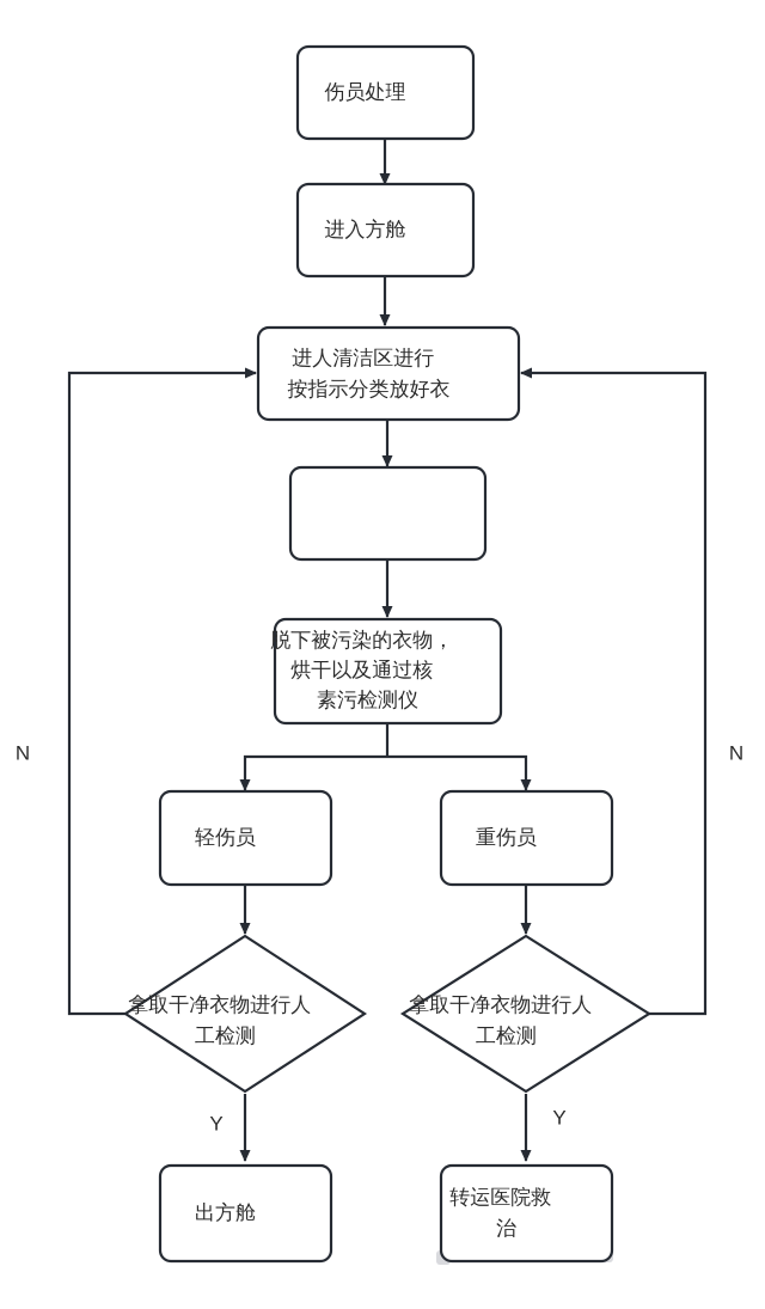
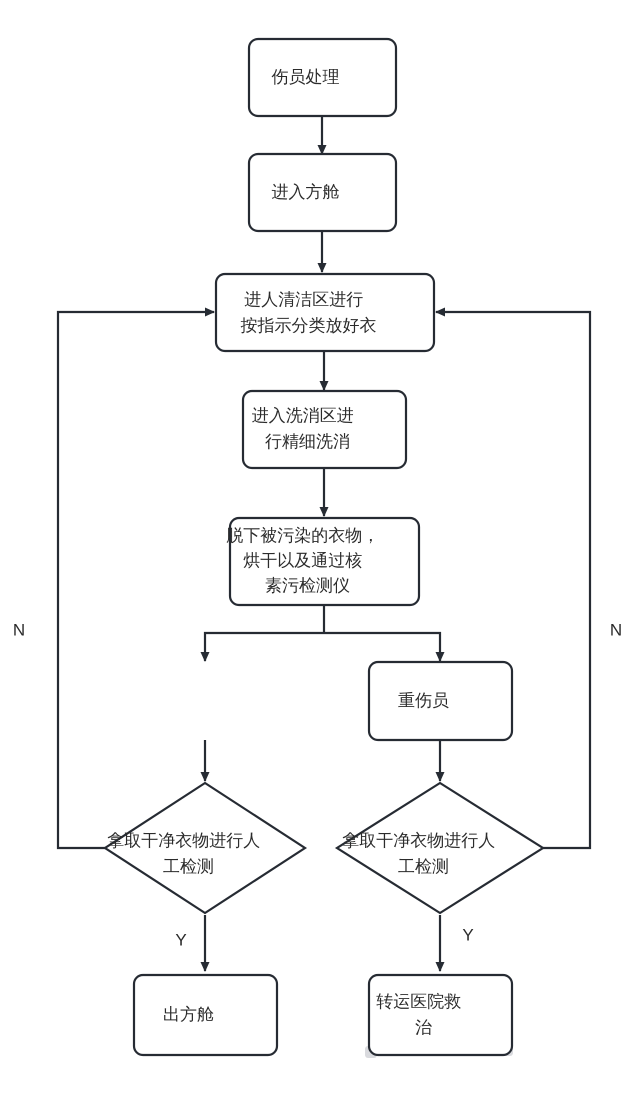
  N
  N
  Y
  Y
  伤员处理
  进入方舱
  进人清洁区进行 按指示分类放好衣
+ 进入洗消区进 行精细洗消
  脱下被污染的衣物， 烘干以及通过核 素污检测仪
- 轻伤员
  重伤员
  拿取干净衣物进行人 工检测
  拿取干净衣物进行人 工检测
  出方舱
  转运医院救 治
